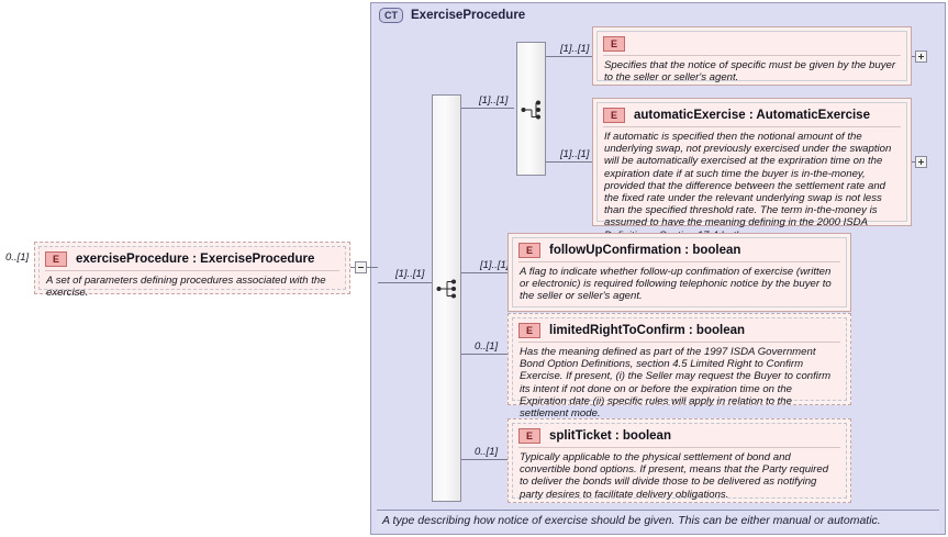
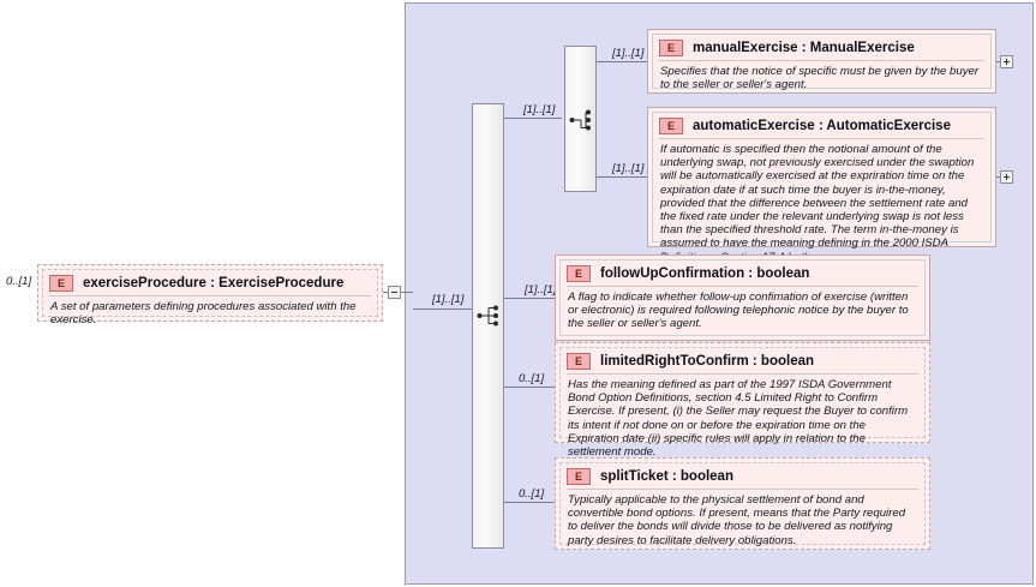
- CT
- ExerciseProcedure
- A type describing how notice of exercise should be given. This can be either manual or automatic.
  0..[1]
  E
  exerciseProcedure : ExerciseProcedure
  A set of parameters defining procedures associated with the exercise.
  [1]..[1]
  [1]..[1]
  [1]..[1
  0..[1]
  0..[1]
  [1]..[1]
  [1]..[1]
  E
+ manualExercise : ManualExercise
  Specifies that the notice of specific must be given by the buyer to the seller or seller's agent.
  E
  automaticExercise : AutomaticExercise
  If automatic is specified then the notional amount of the underlying swap, not previously exercised under the swaption will be automatically exercised at the expriration time on the expiration date if at such time the buyer is in-the-money, provided that the difference between the settlement rate and the fixed rate under the relevant underlying swap is not less than the specified threshold rate. The term in-the-money is assumed to have the meaning defining in the 2000 ISDA
  E
  followUpConfirmation : boolean
  A flag to indicate whether follow-up confimation of exercise (written or electronic) is required following telephonic notice by the buyer to the seller or seller's agent.
  E
  limitedRightToConfirm : boolean
  Has the meaning defined as part of the 1997 ISDA Government Bond Option Definitions, section 4.5 Limited Right to Confirm Exercise. If present, (i) the Seller may request the Buyer to confirm its intent if not done on or before the expiration time on the Expiration date (ii) specific rules will apply in relation to the settlement mode.
  E
  splitTicket : boolean
  Typically applicable to the physical settlement of bond and convertible bond options. If present, means that the Party required to deliver the bonds will divide those to be delivered as notifying party desires to facilitate delivery obligations.
